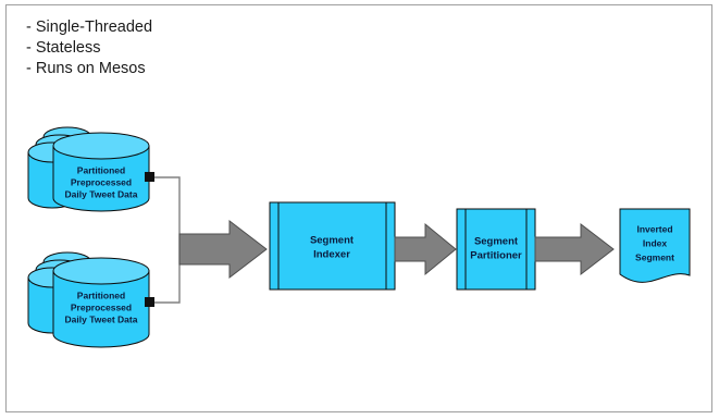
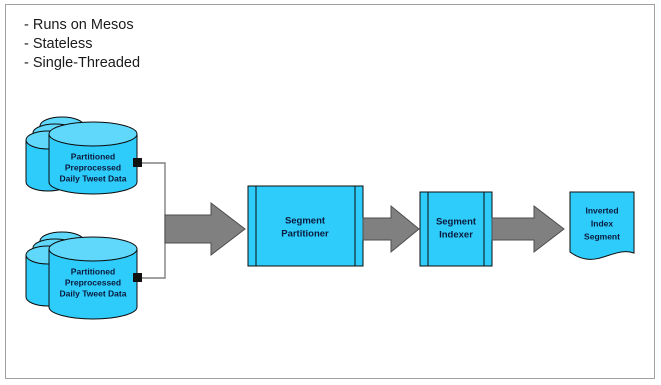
- - Single-Threaded
+ - Runs on Mesos
  - Stateless
- - Runs on Mesos
+ - Single-Threaded
  Partitioned
  Preprocessed
  Daily Tweet Data
  Partitioned
  Preprocessed
  Daily Tweet Data
  Segment
- Indexer
+ Partitioner
  Segment
- Partitioner
+ Indexer
  Inverted
  Index
  Segment
